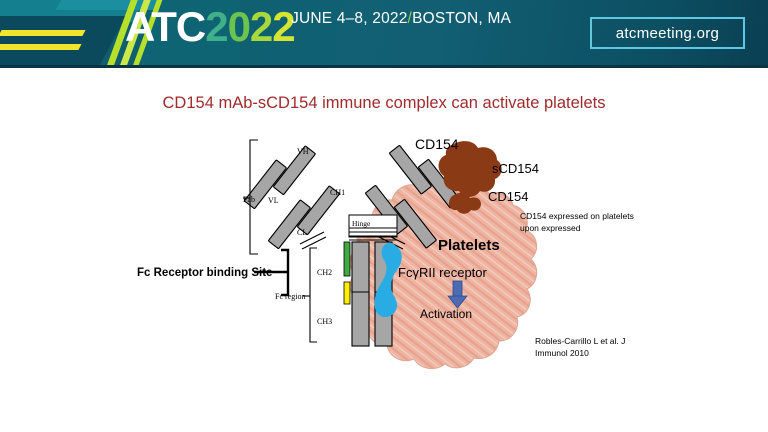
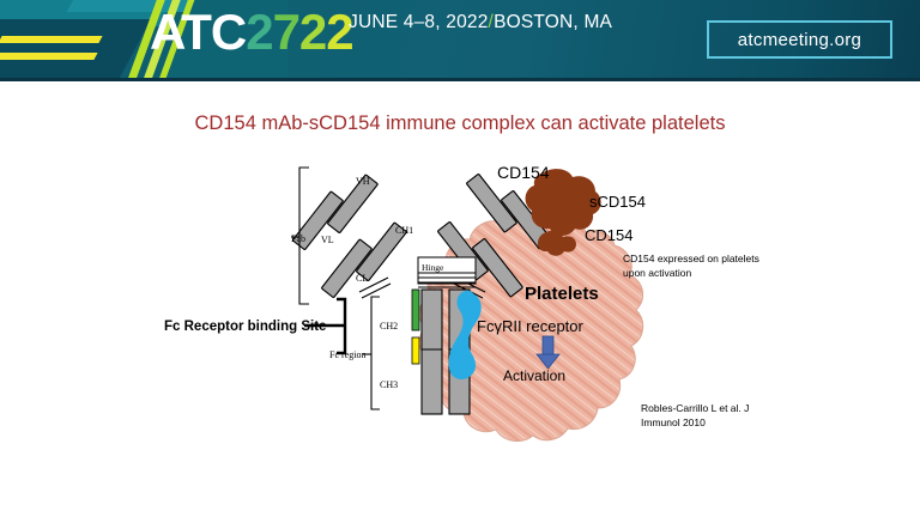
- ATC2022
+ ATC2722
  JUNE 4–8, 2022/BOSTON, MA
  atcmeeting.org
  CD154 mAb-sCD154 immune complex can activate platelets
  Fab
  VH
  VL
  CH1
  CL
  Hinge
  CH2
  CH3
  Fc region
  Fc Receptor binding Site
  CD154
  sCD154
  CD154
- CD154 expressed on platelets upon expressed
+ CD154 expressed on platelets upon activation
  Platelets
  FcγRII receptor
  Activation
  Robles-Carrillo L et al. J Immunol 2010
